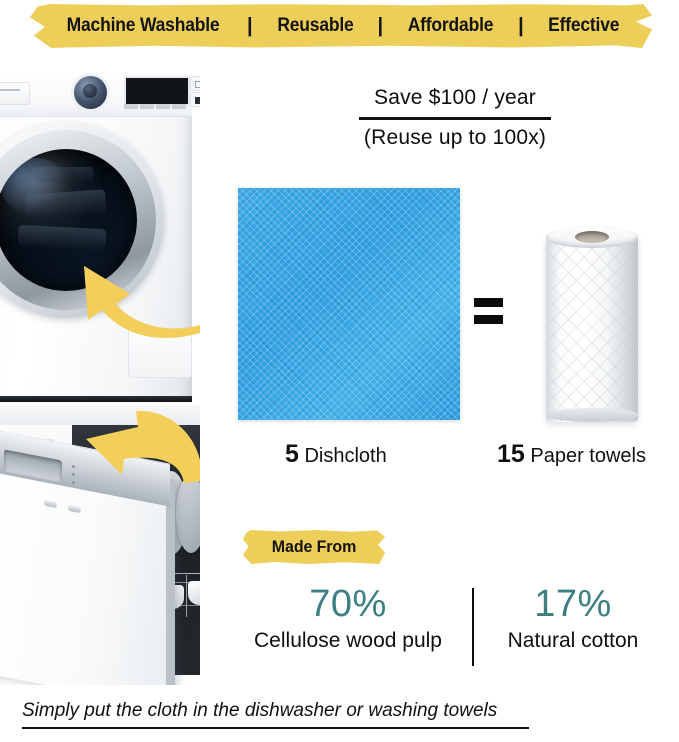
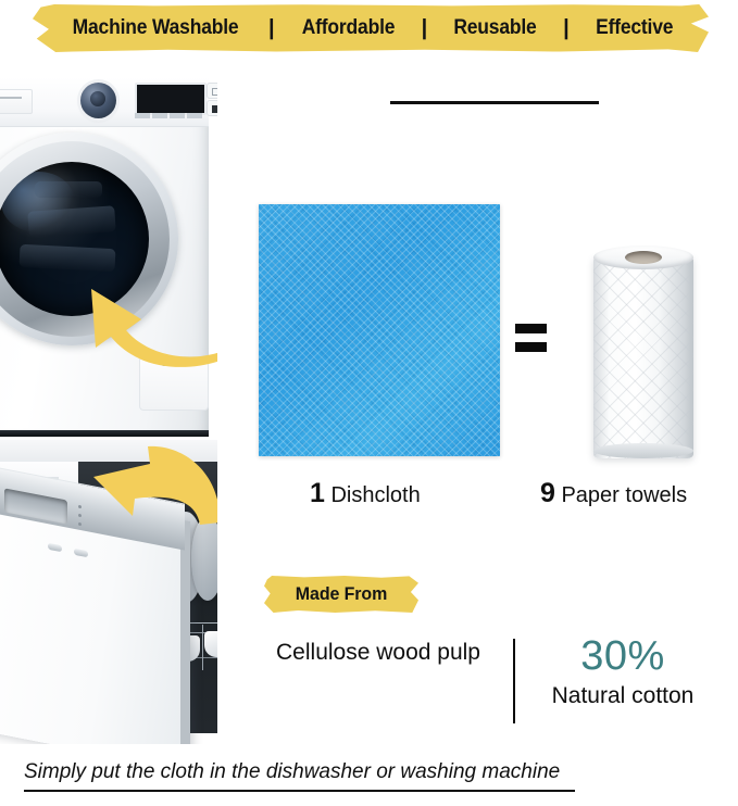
  Machine Washable
  |
- Reusable
+ Affordable
  |
- Affordable
+ Reusable
  |
  Effective
- Save $100 / year
- (Reuse up to 100x)
- 5 Dishcloth
+ 1 Dishcloth
- 15 Paper towels
+ 9 Paper towels
  Made From
- 70%
  Cellulose wood pulp
- 17%
+ 30%
  Natural cotton
- Simply put the cloth in the dishwasher or washing towels
+ Simply put the cloth in the dishwasher or washing machine
